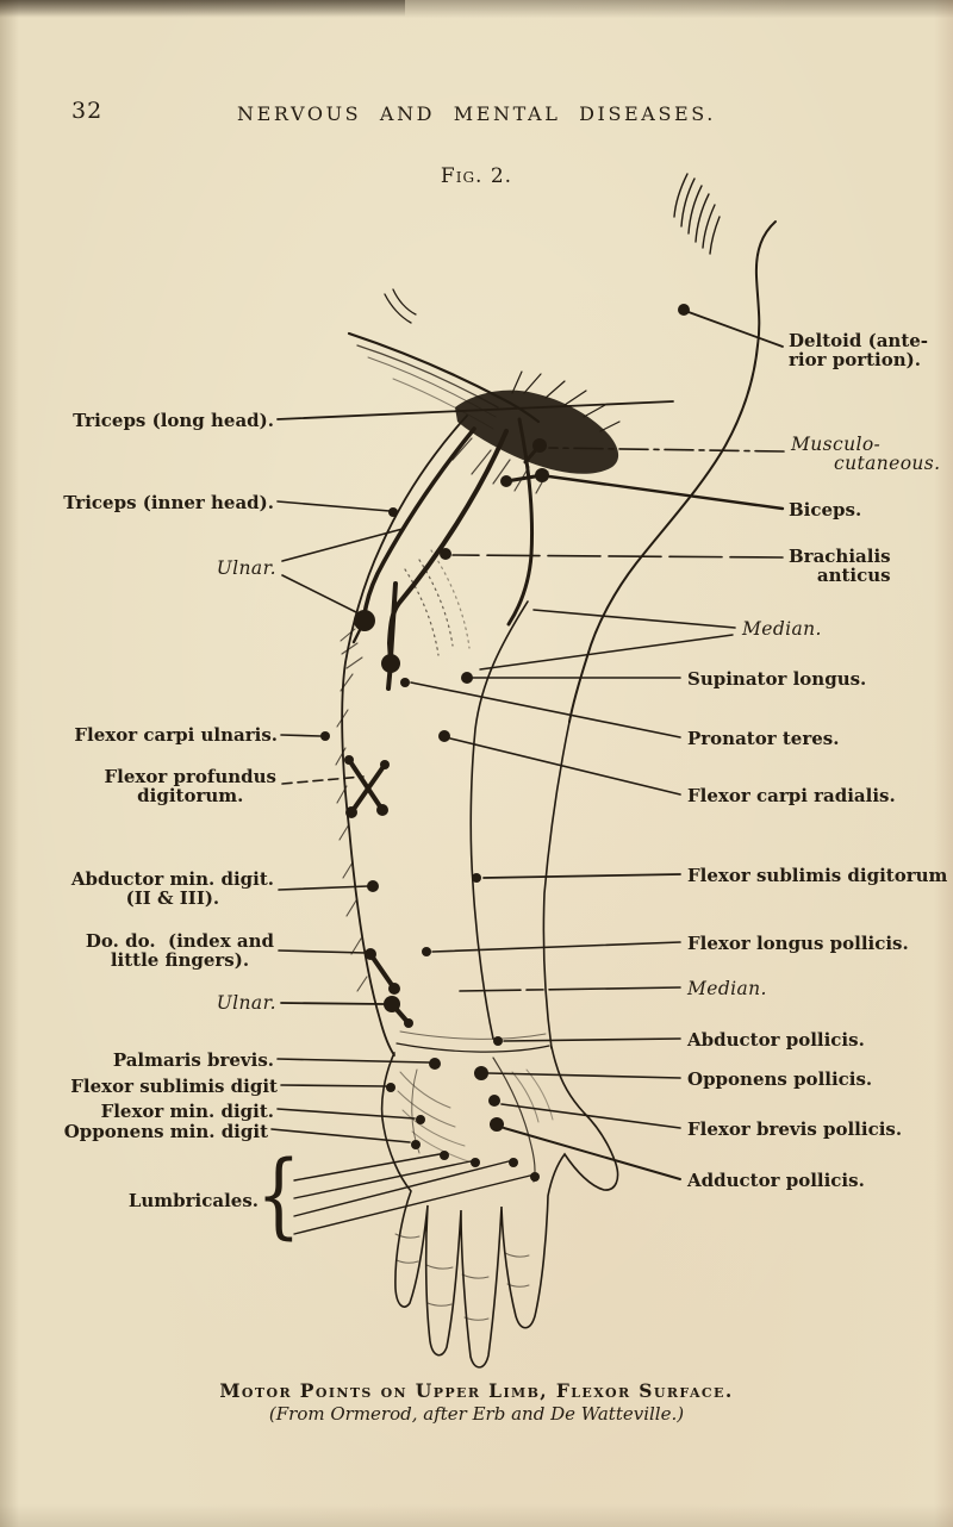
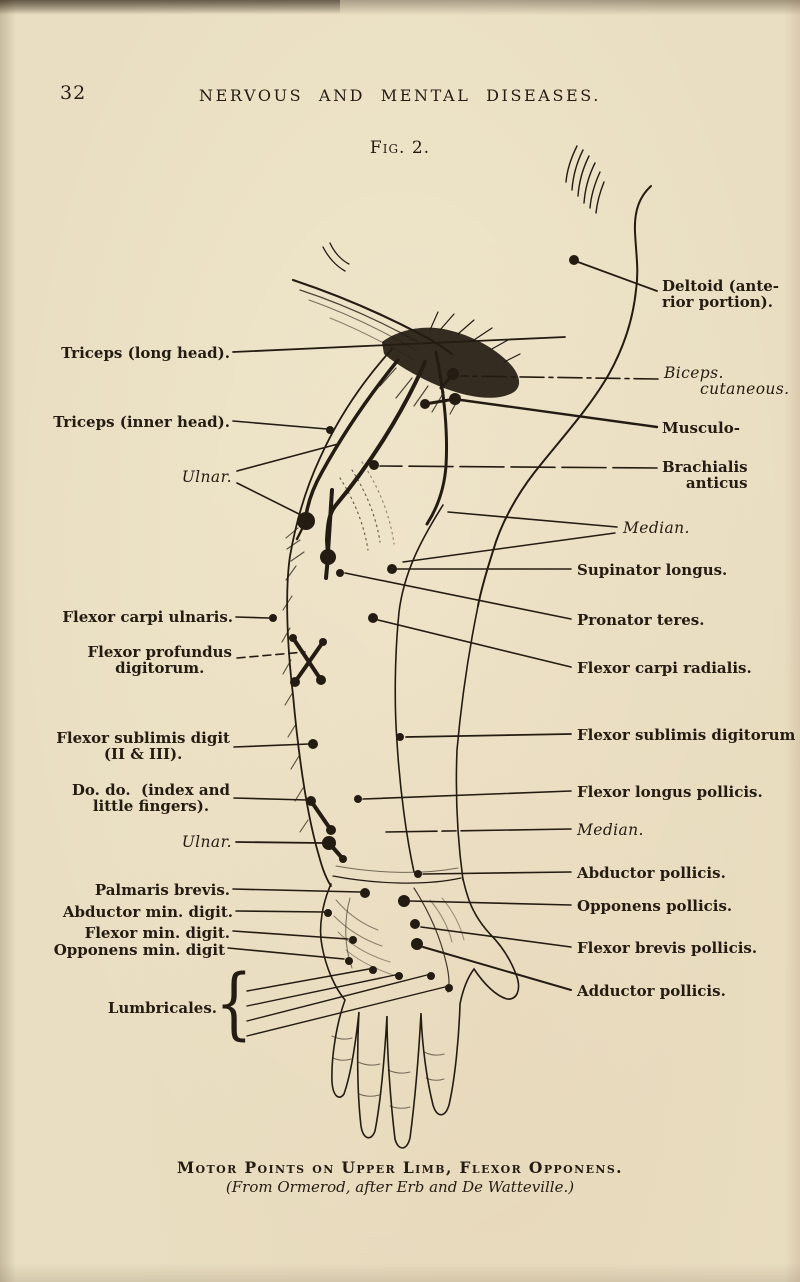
  32
  NERVOUS AND MENTAL DISEASES.
  Fig. 2.
  Triceps (long head).
  Triceps (inner head).
  Ulnar.
  Flexor carpi ulnaris.
  Flexor profundus
  digitorum.
- Abductor min. digit.
+ Flexor sublimis digit
  (II & III).
  Do. do. (index and
  little fingers).
  Ulnar.
  Palmaris brevis.
- Flexor sublimis digit
+ Abductor min. digit.
  Flexor min. digit.
  Opponens min. digit
  Lumbricales.
  {
  Deltoid (ante-
  rior portion).
- Musculo-
+ Biceps.
  cutaneous.
- Biceps.
+ Musculo-
  Brachialis
  anticus
  Median.
  Supinator longus.
  Pronator teres.
  Flexor carpi radialis.
  Flexor sublimis digitorum
  Flexor longus pollicis.
  Median.
  Abductor pollicis.
  Opponens pollicis.
  Flexor brevis pollicis.
  Adductor pollicis.
- Motor Points on Upper Limb, Flexor Surface.
+ Motor Points on Upper Limb, Flexor Opponens.
  (From Ormerod, after Erb and De Watteville.)
